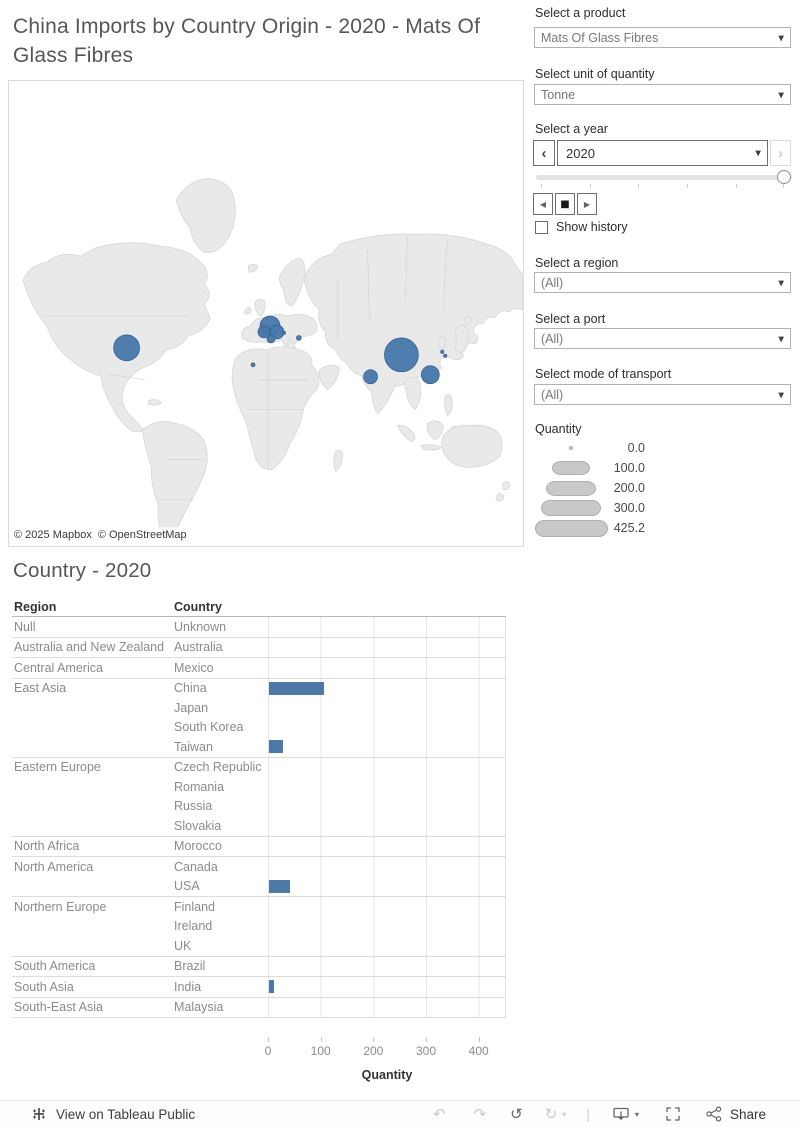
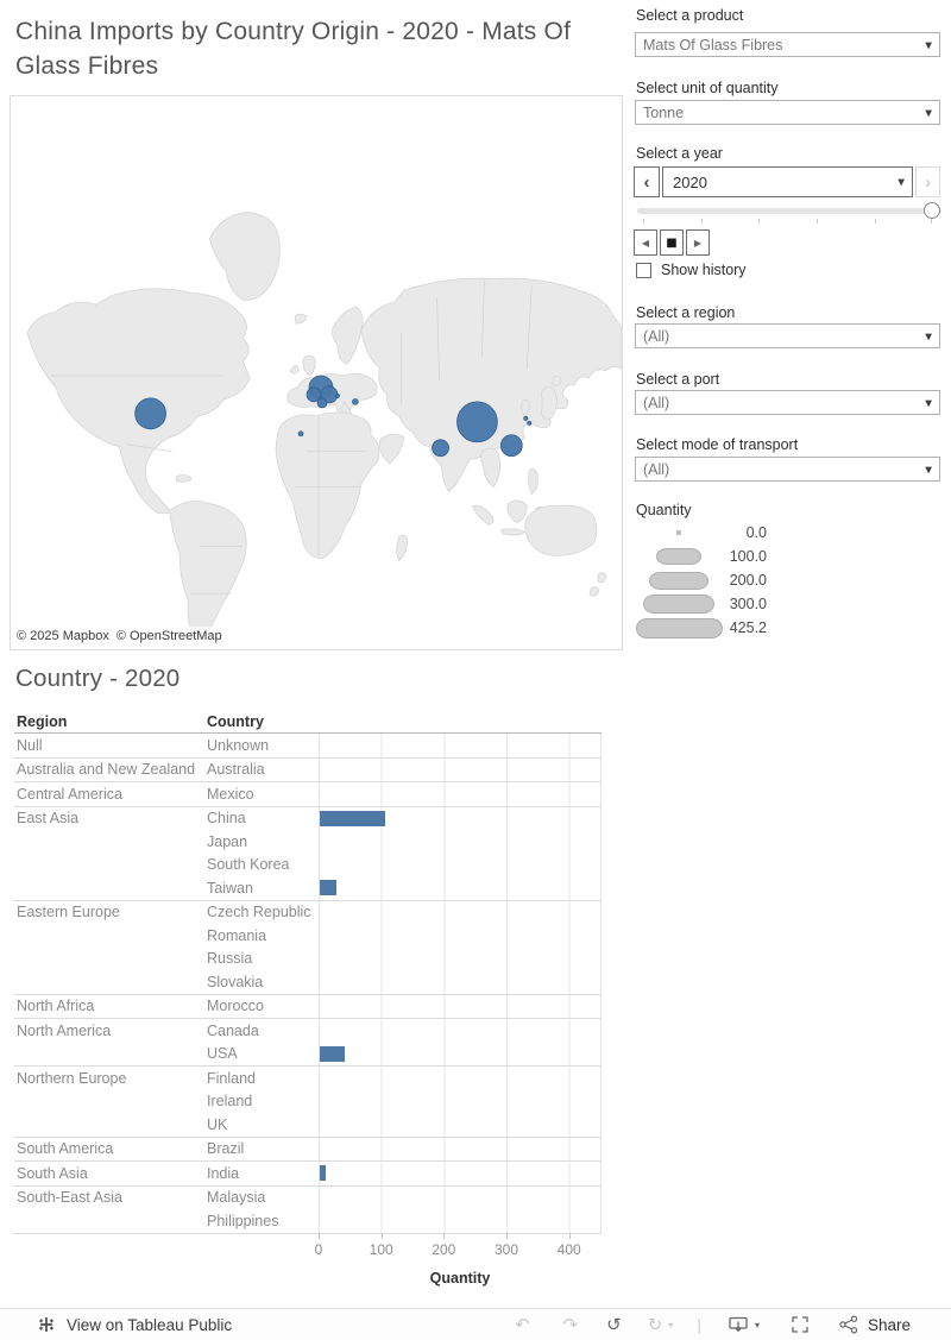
  China Imports by Country Origin - 2020 - Mats Of Glass Fibres
  © 2025 Mapbox © OpenStreetMap
  Select a product
  Mats Of Glass Fibres
  ▼
  Select unit of quantity
  Tonne
  ▼
  Select a year
  ‹
  2020
  ▼
  ›
  ◀
  ■
  ▶
  Show history
  Select a region
  (All)
  ▼
  Select a port
  (All)
  ▼
  Select mode of transport
  (All)
  ▼
  Quantity
  0.0
  100.0
  200.0
  300.0
  425.2
  Country - 2020
  Region
  Country
  Null
  Unknown
  Australia and New Zealand
  Australia
  Central America
  Mexico
  East Asia
  China
  Japan
  South Korea
  Taiwan
  Eastern Europe
  Czech Republic
  Romania
  Russia
  Slovakia
  North Africa
  Morocco
  North America
  Canada
  USA
  Northern Europe
  Finland
  Ireland
  UK
  South America
  Brazil
  South Asia
  India
  South-East Asia
  Malaysia
+ Philippines
  0
  100
  200
  300
  400
  Quantity
  View on Tableau Public
  ↶
  ↷
  ↺
  ↻
  ▾
  |
  ▾
  Share
